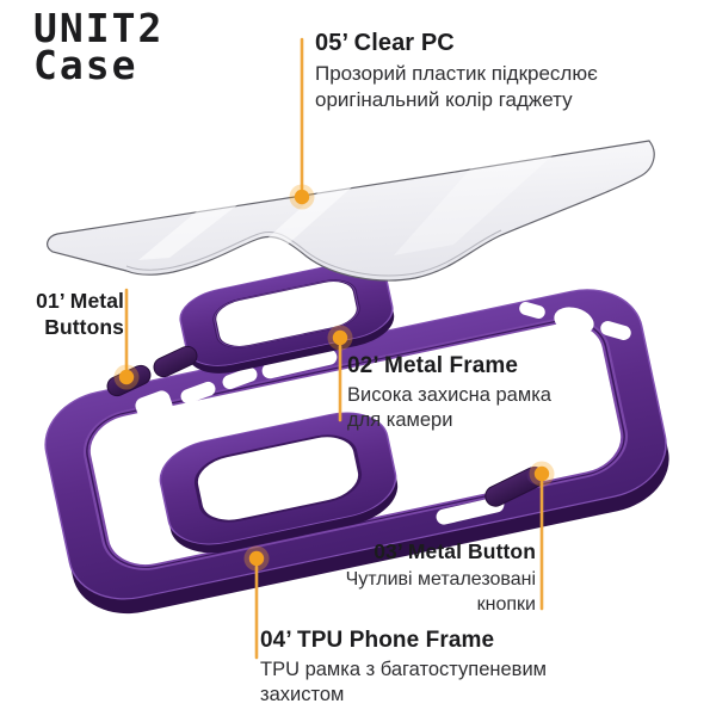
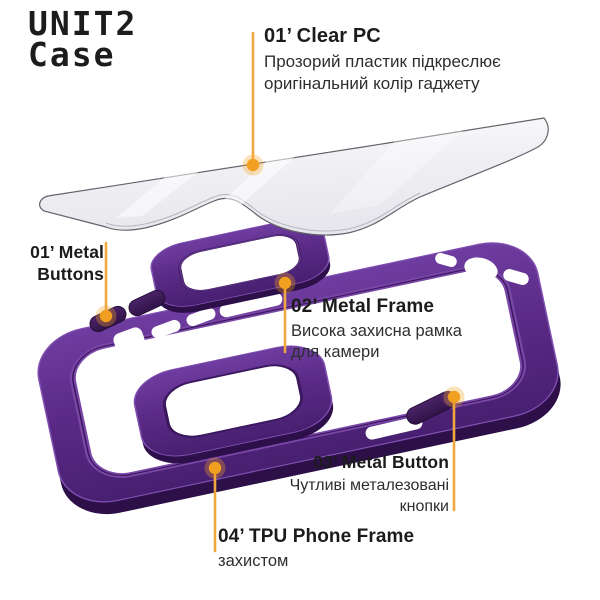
  UNIT2
  Case
- 05’ Clear PC
+ 01’ Clear PC
  Прозорий пластик підкреслює
  оригінальний колір гаджету
  01’ Metal
  Buttons
  02’ Metal Frame
  Висока захисна рамка
  для камери
  03’ Metal Button
  Чутливі металезовані
  кнопки
  04’ TPU Phone Frame
- TPU рамка з багатоступеневим
  захистом
